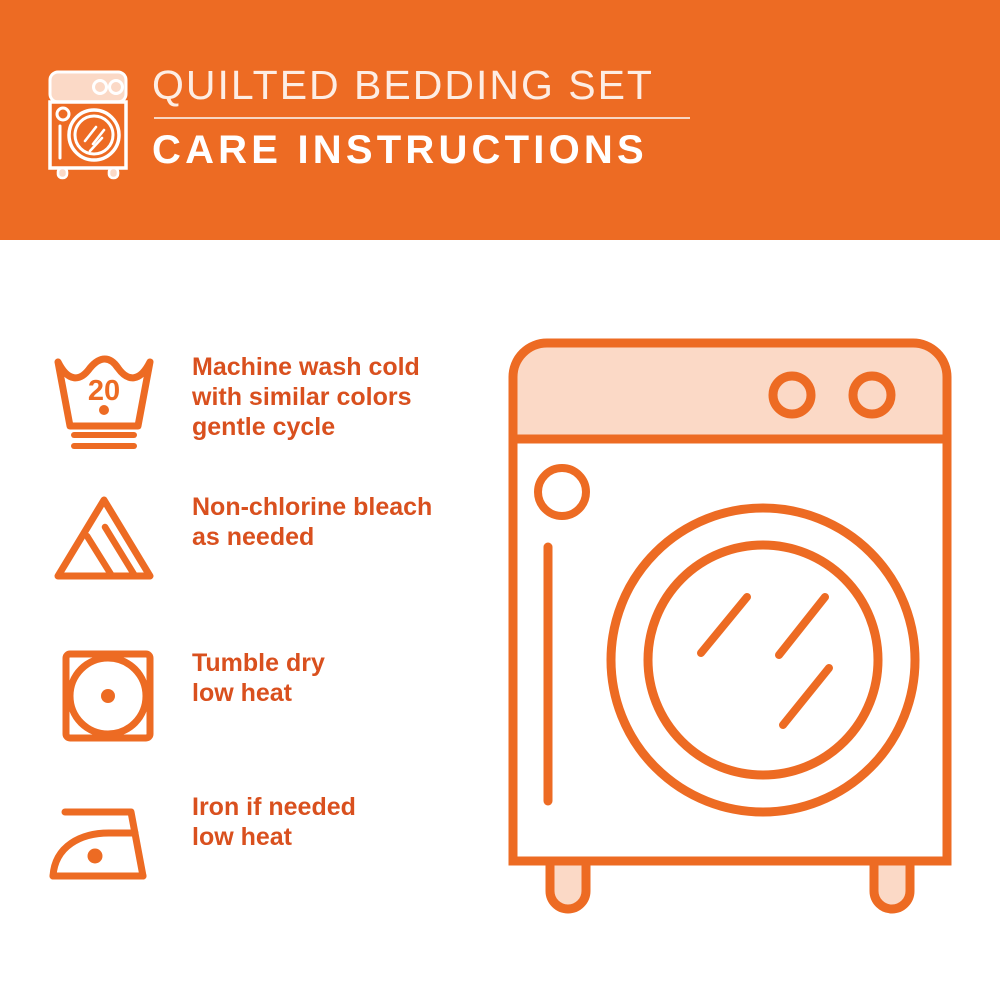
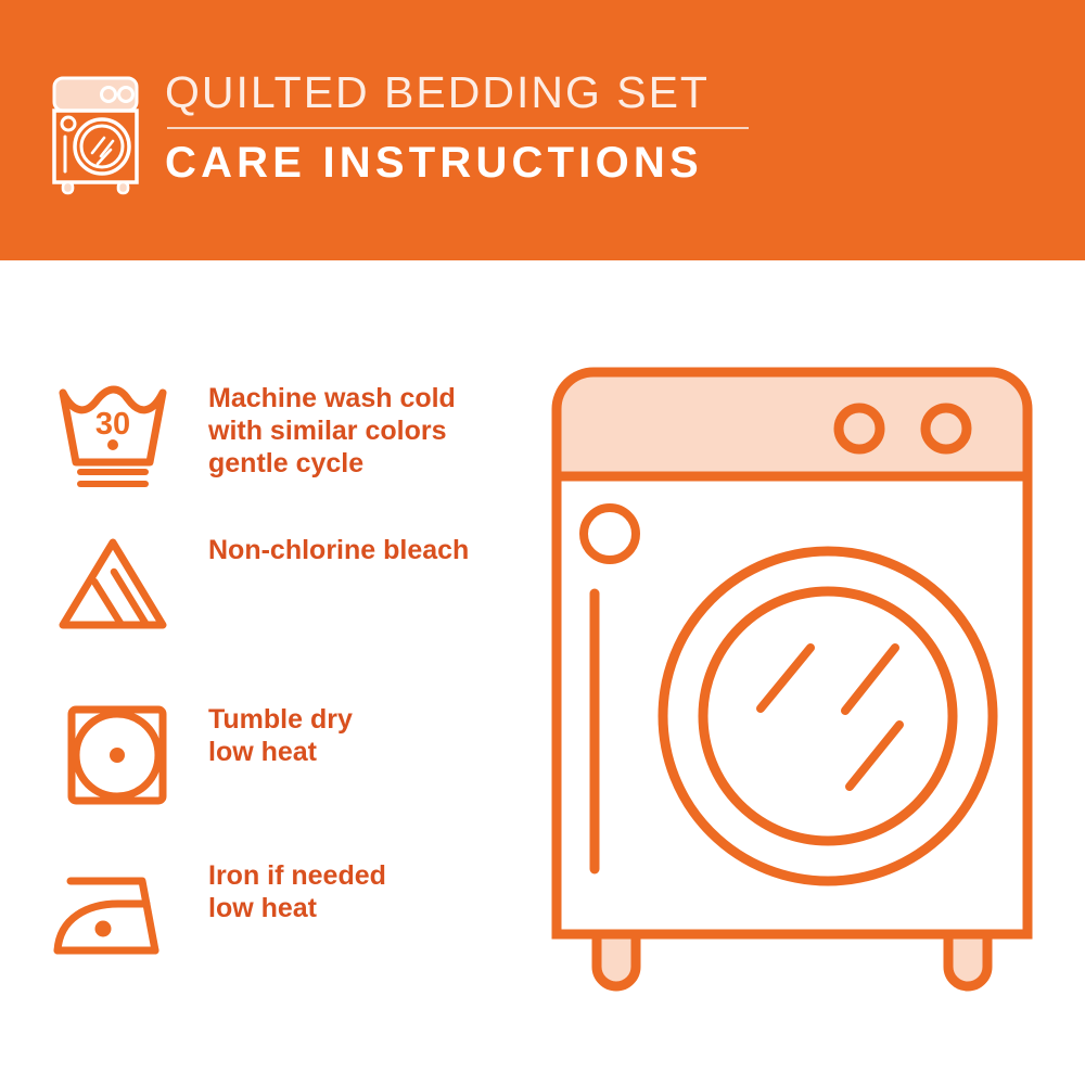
  QUILTED BEDDING SET
  CARE INSTRUCTIONS
- 20
+ 30
  Machine wash cold
  with similar colors
  gentle cycle
  Non-chlorine bleach
- as needed
  Tumble dry
  low heat
  Iron if needed
  low heat
